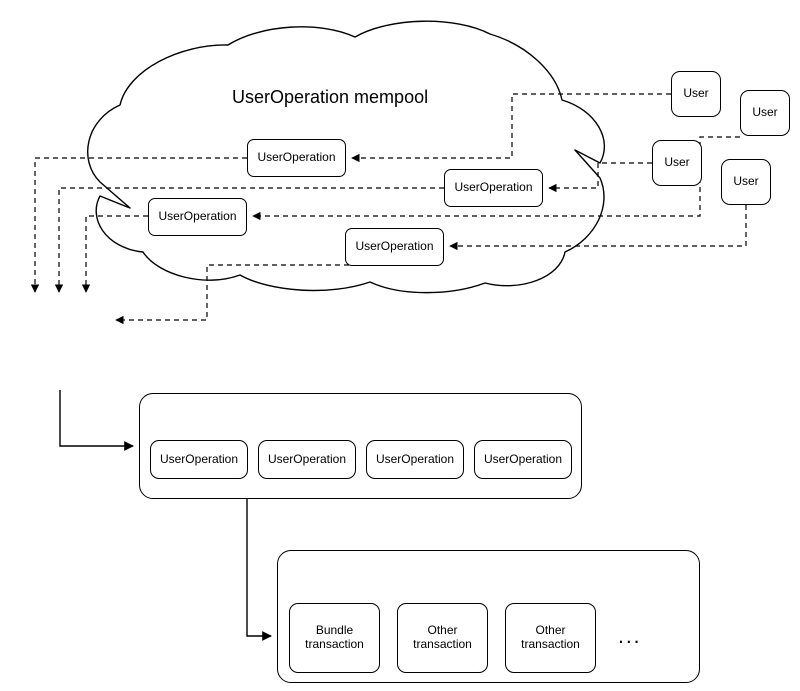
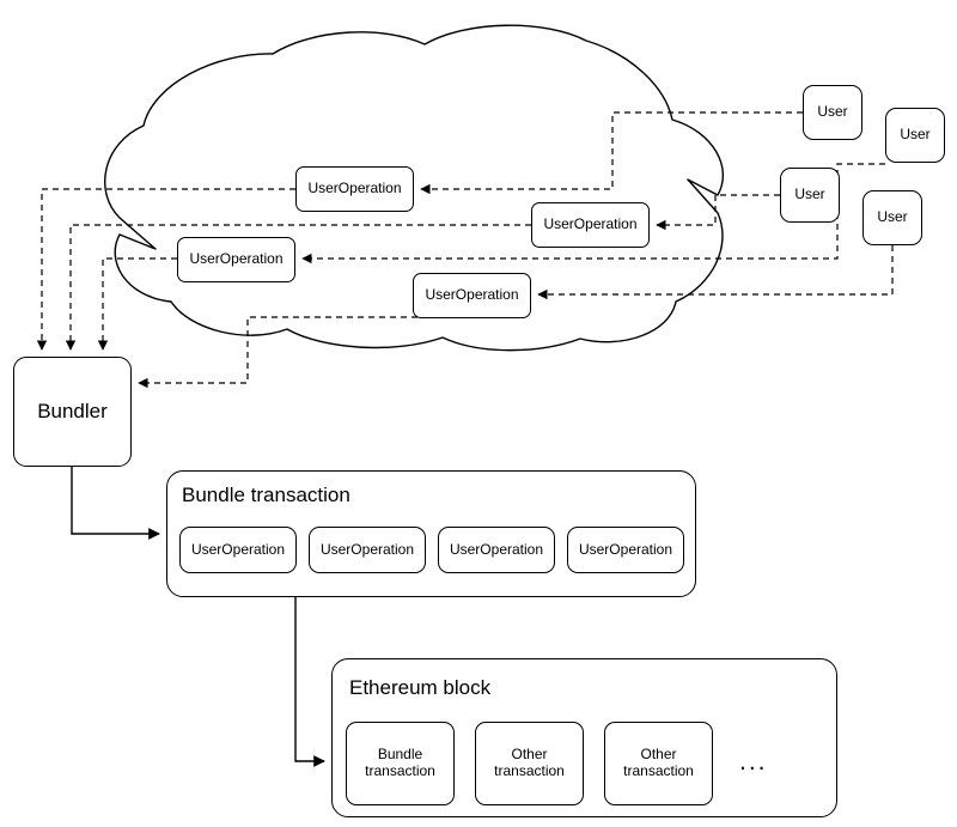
- UserOperation mempool
  UserOperation
  UserOperation
  UserOperation
  UserOperation
  User
  User
  User
  User
+ Bundler
+ Bundle transaction
  UserOperation
  UserOperation
  UserOperation
  UserOperation
+ Ethereum block
  Bundle
  transaction
  Other
  transaction
  Other
  transaction
  ...
